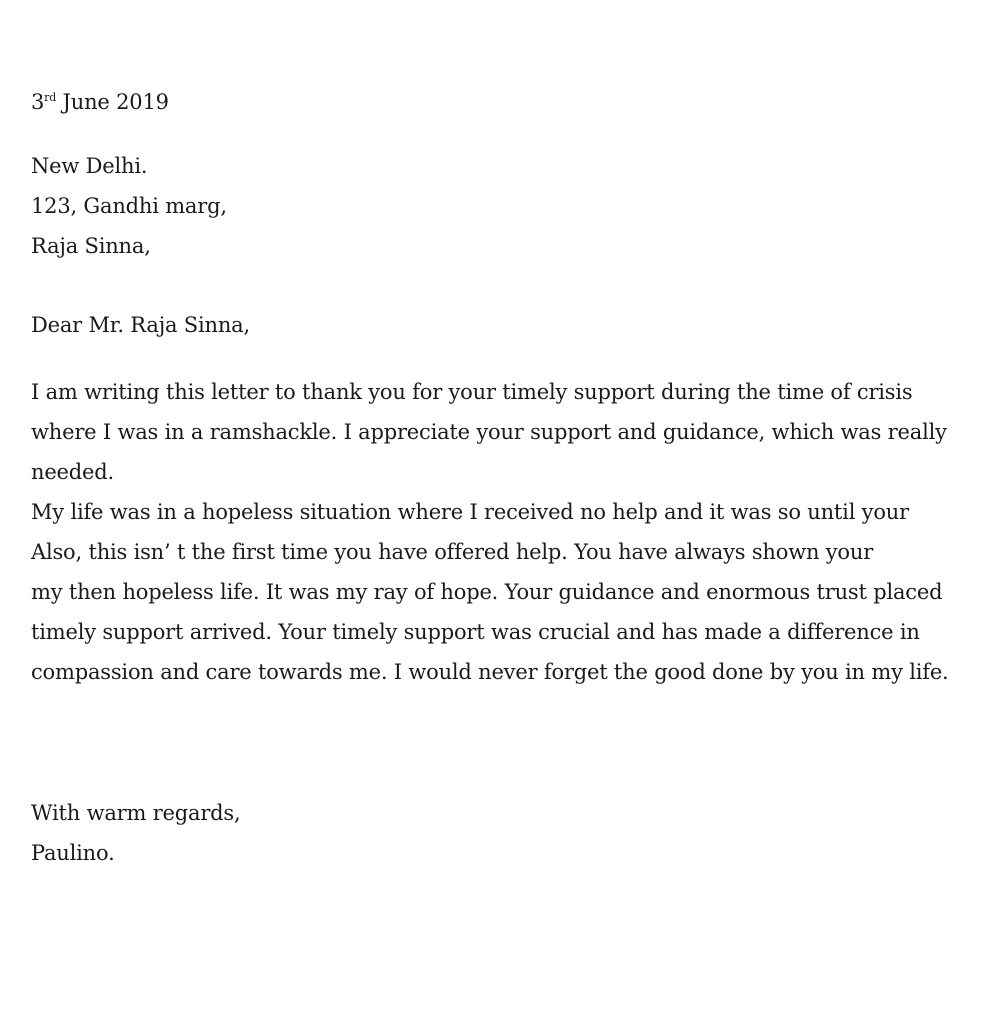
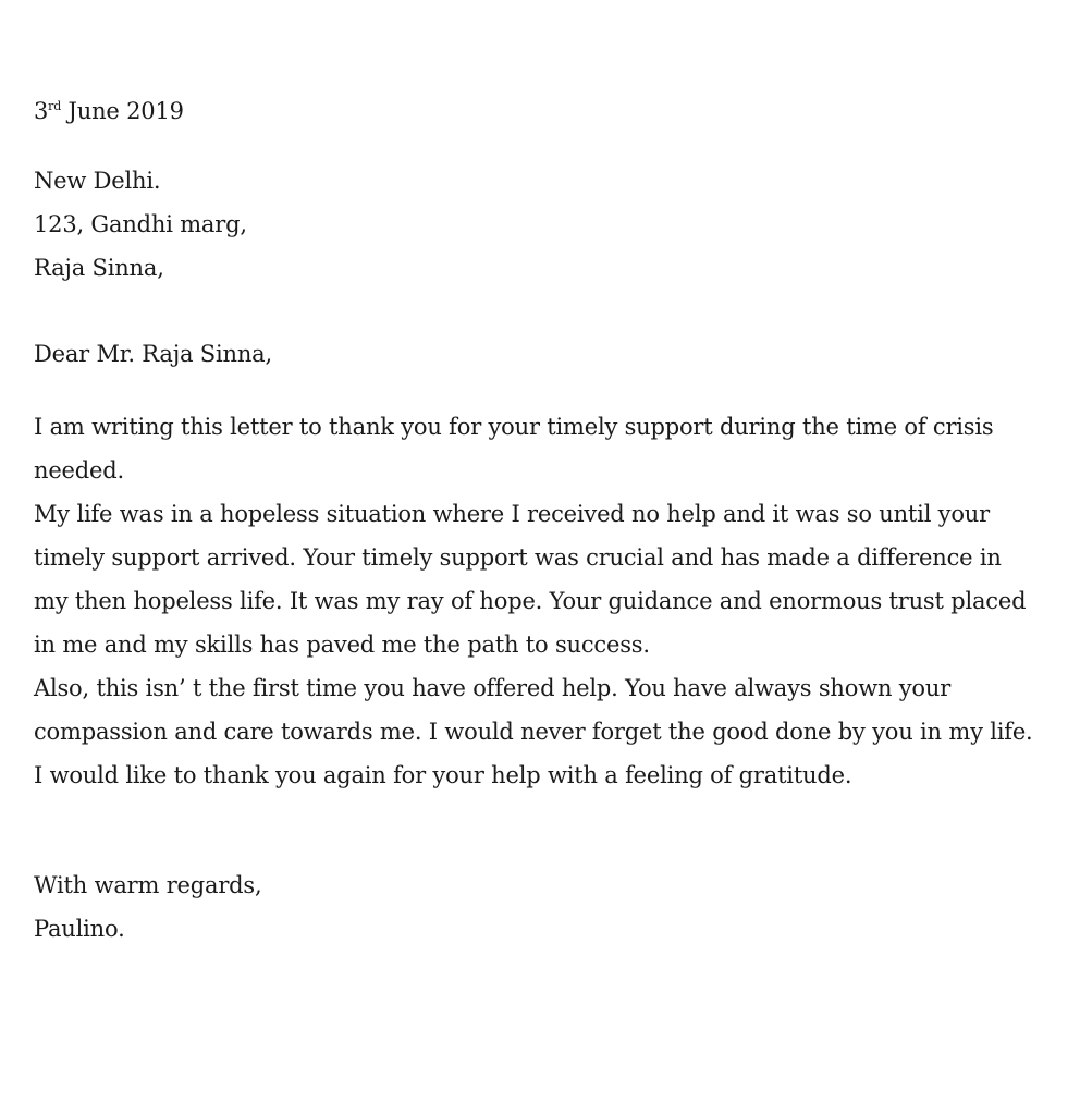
  3rd June 2019
  New Delhi.
  123, Gandhi marg,
  Raja Sinna,
  Dear Mr. Raja Sinna,
  I am writing this letter to thank you for your timely support during the time of crisis
- where I was in a ramshackle. I appreciate your support and guidance, which was really
  needed.
  My life was in a hopeless situation where I received no help and it was so until your
- Also, this isn’ t the first time you have offered help. You have always shown your
+ timely support arrived. Your timely support was crucial and has made a difference in
  my then hopeless life. It was my ray of hope. Your guidance and enormous trust placed
+ in me and my skills has paved me the path to success.
- timely support arrived. Your timely support was crucial and has made a difference in
+ Also, this isn’ t the first time you have offered help. You have always shown your
  compassion and care towards me. I would never forget the good done by you in my life.
+ I would like to thank you again for your help with a feeling of gratitude.
  With warm regards,
  Paulino.
